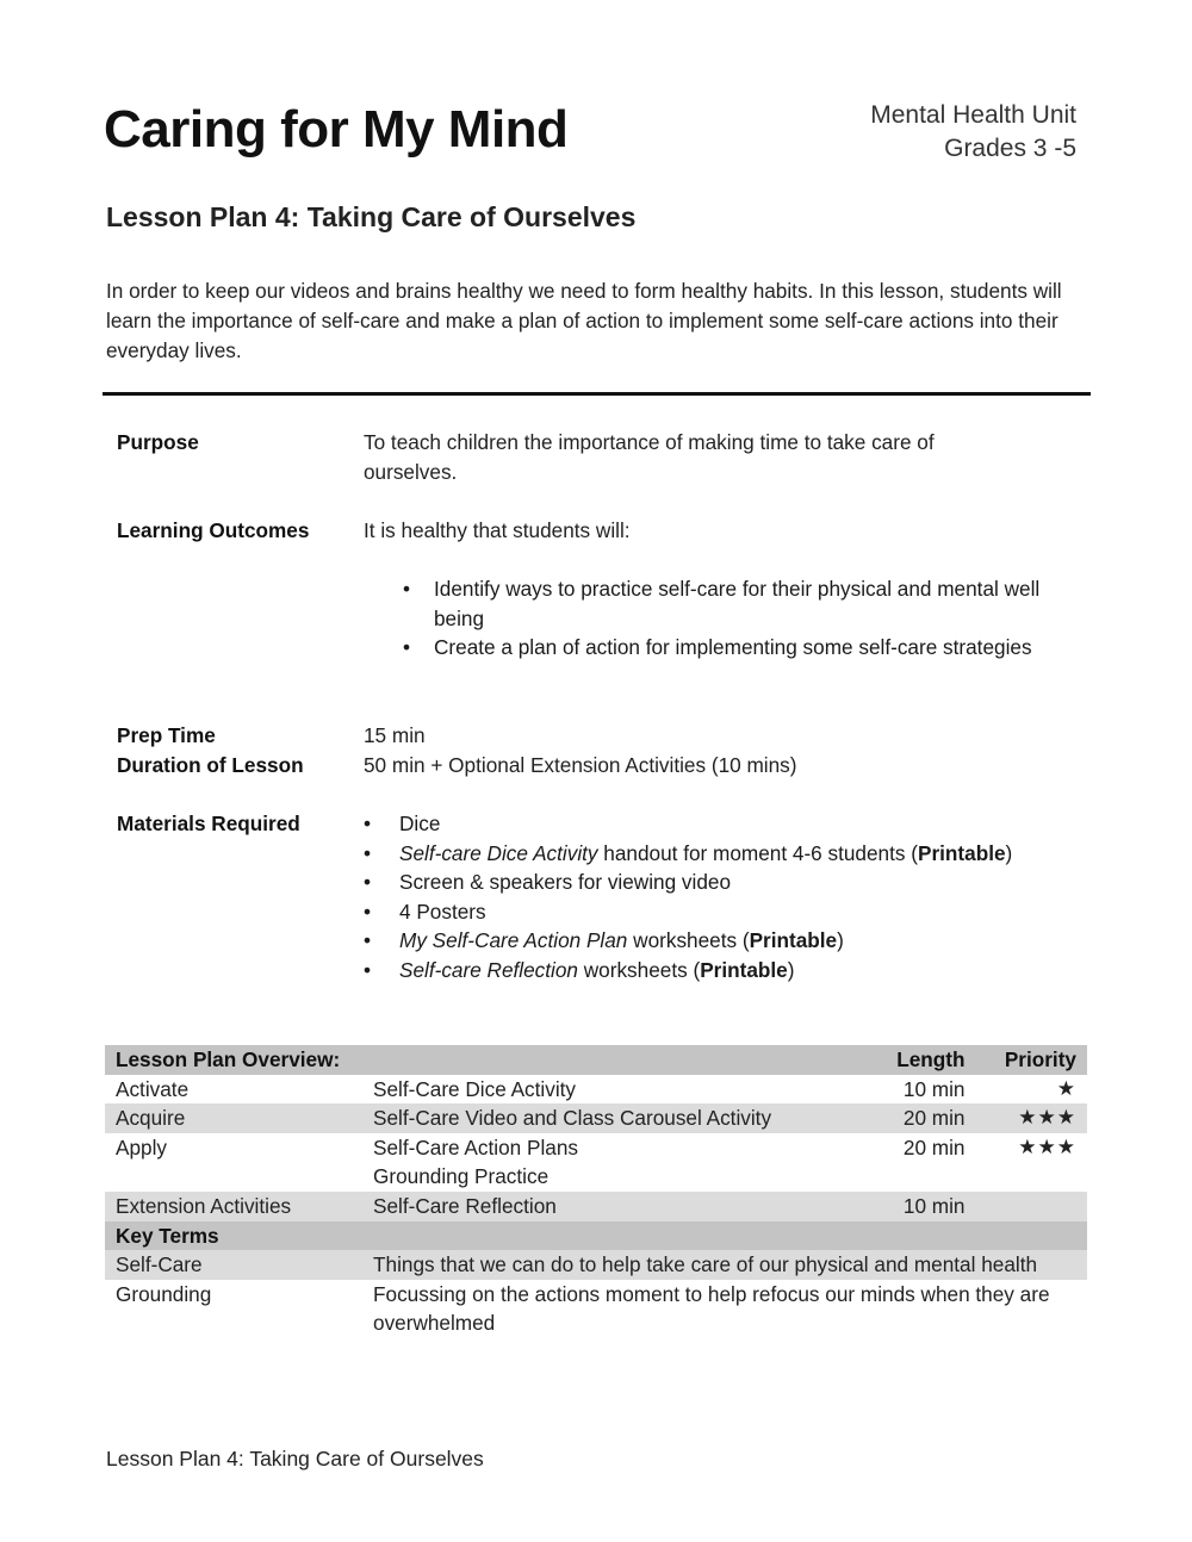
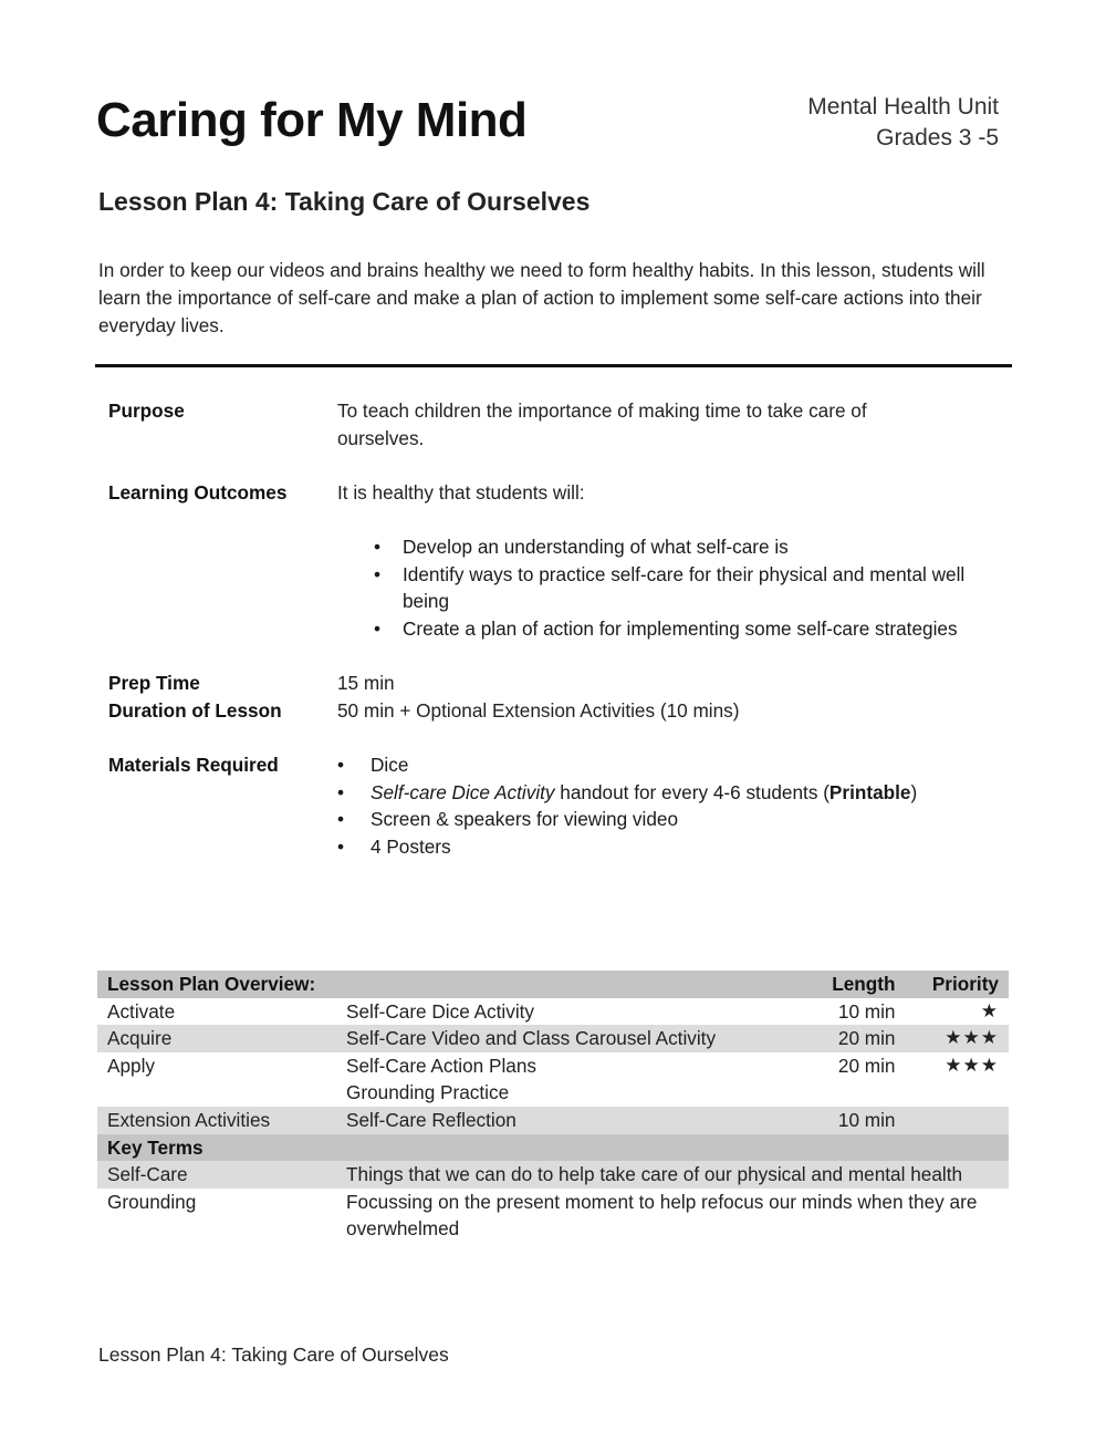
  Caring for My Mind
  Mental Health Unit
  Grades 3 -5
  Lesson Plan 4: Taking Care of Ourselves
  In order to keep our videos and brains healthy we need to form healthy habits. In this lesson, students will learn the importance of self-care and make a plan of action to implement some self-care actions into their everyday lives.
  Purpose
  To teach children the importance of making time to take care of ourselves.
  Learning Outcomes
  It is healthy that students will:
+ Develop an understanding of what self-care is
  Identify ways to practice self-care for their physical and mental well being
  Create a plan of action for implementing some self-care strategies
  Prep Time
  15 min
  Duration of Lesson
  50 min + Optional Extension Activities (10 mins)
  Materials Required
  Dice
- Self-care Dice Activity handout for moment 4-6 students (Printable)
+ Self-care Dice Activity handout for every 4-6 students (Printable)
  Screen & speakers for viewing video
  4 Posters
- My Self-Care Action Plan worksheets (Printable)
- Self-care Reflection worksheets (Printable)
  Lesson Plan Overview:	Length	Priority
  Activate	Self-Care Dice Activity	10 min	★
  Acquire	Self-Care Video and Class Carousel Activity	20 min	★★★
  Apply	Self-Care Action Plans Grounding Practice	20 min	★★★
  Extension Activities	Self-Care Reflection	10 min
  Key Terms
  Self-Care	Things that we can do to help take care of our physical and mental health
- Grounding	Focussing on the actions moment to help refocus our minds when they are overwhelmed
+ Grounding	Focussing on the present moment to help refocus our minds when they are overwhelmed
  Lesson Plan 4: Taking Care of Ourselves
